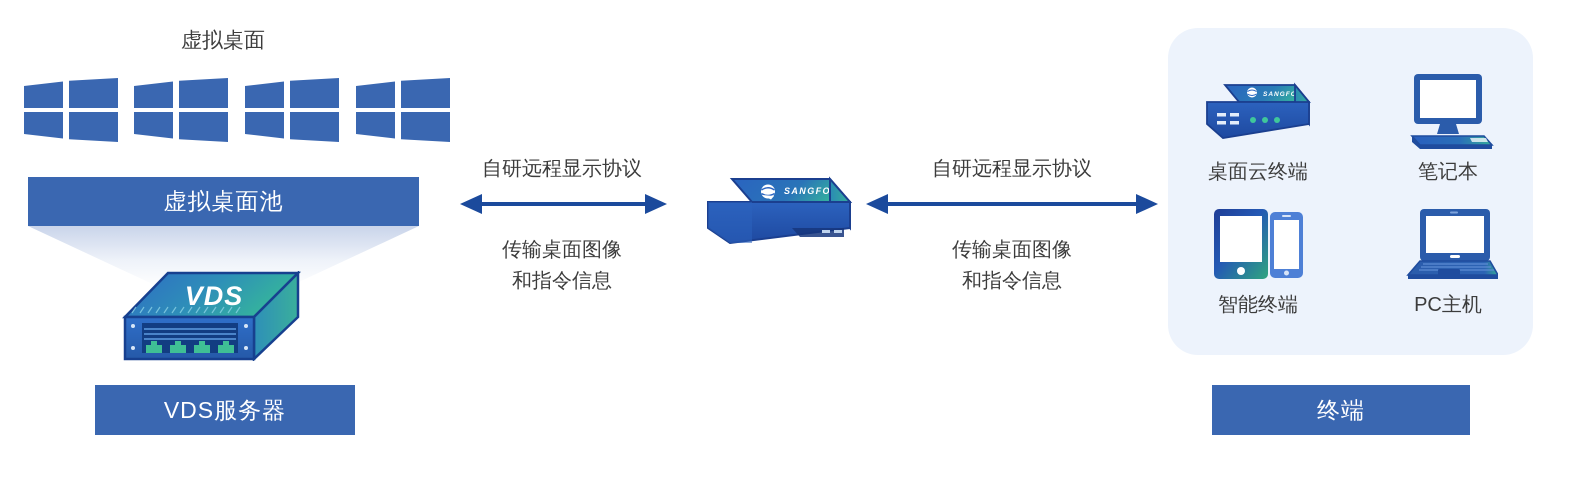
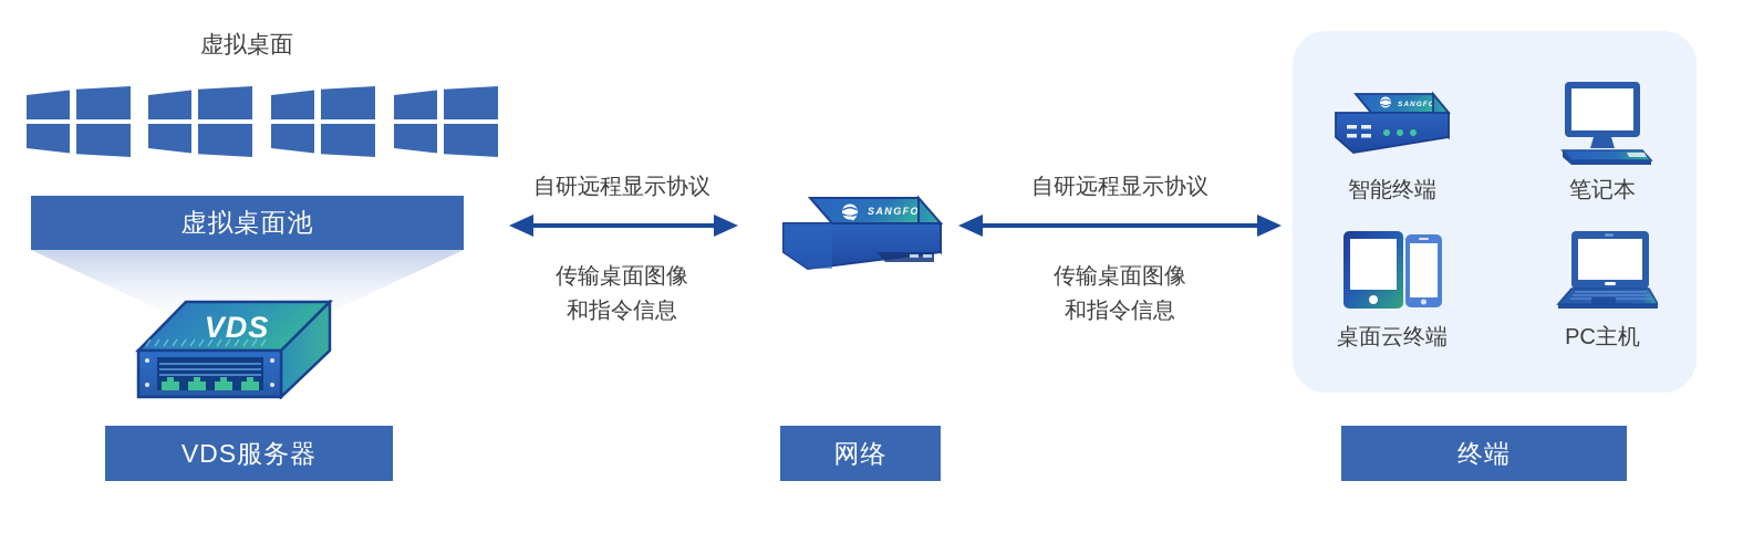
  虚拟桌面
  虚拟桌面池
  VDS
  自研远程显示协议
  传输桌面图像
  和指令信息
  SANGFO
  自研远程显示协议
  传输桌面图像
  和指令信息
- 桌面云终端
+ 智能终端
  笔记本
- 智能终端
+ 桌面云终端
  PC主机
  VDS服务器
+ 网络
  终端
